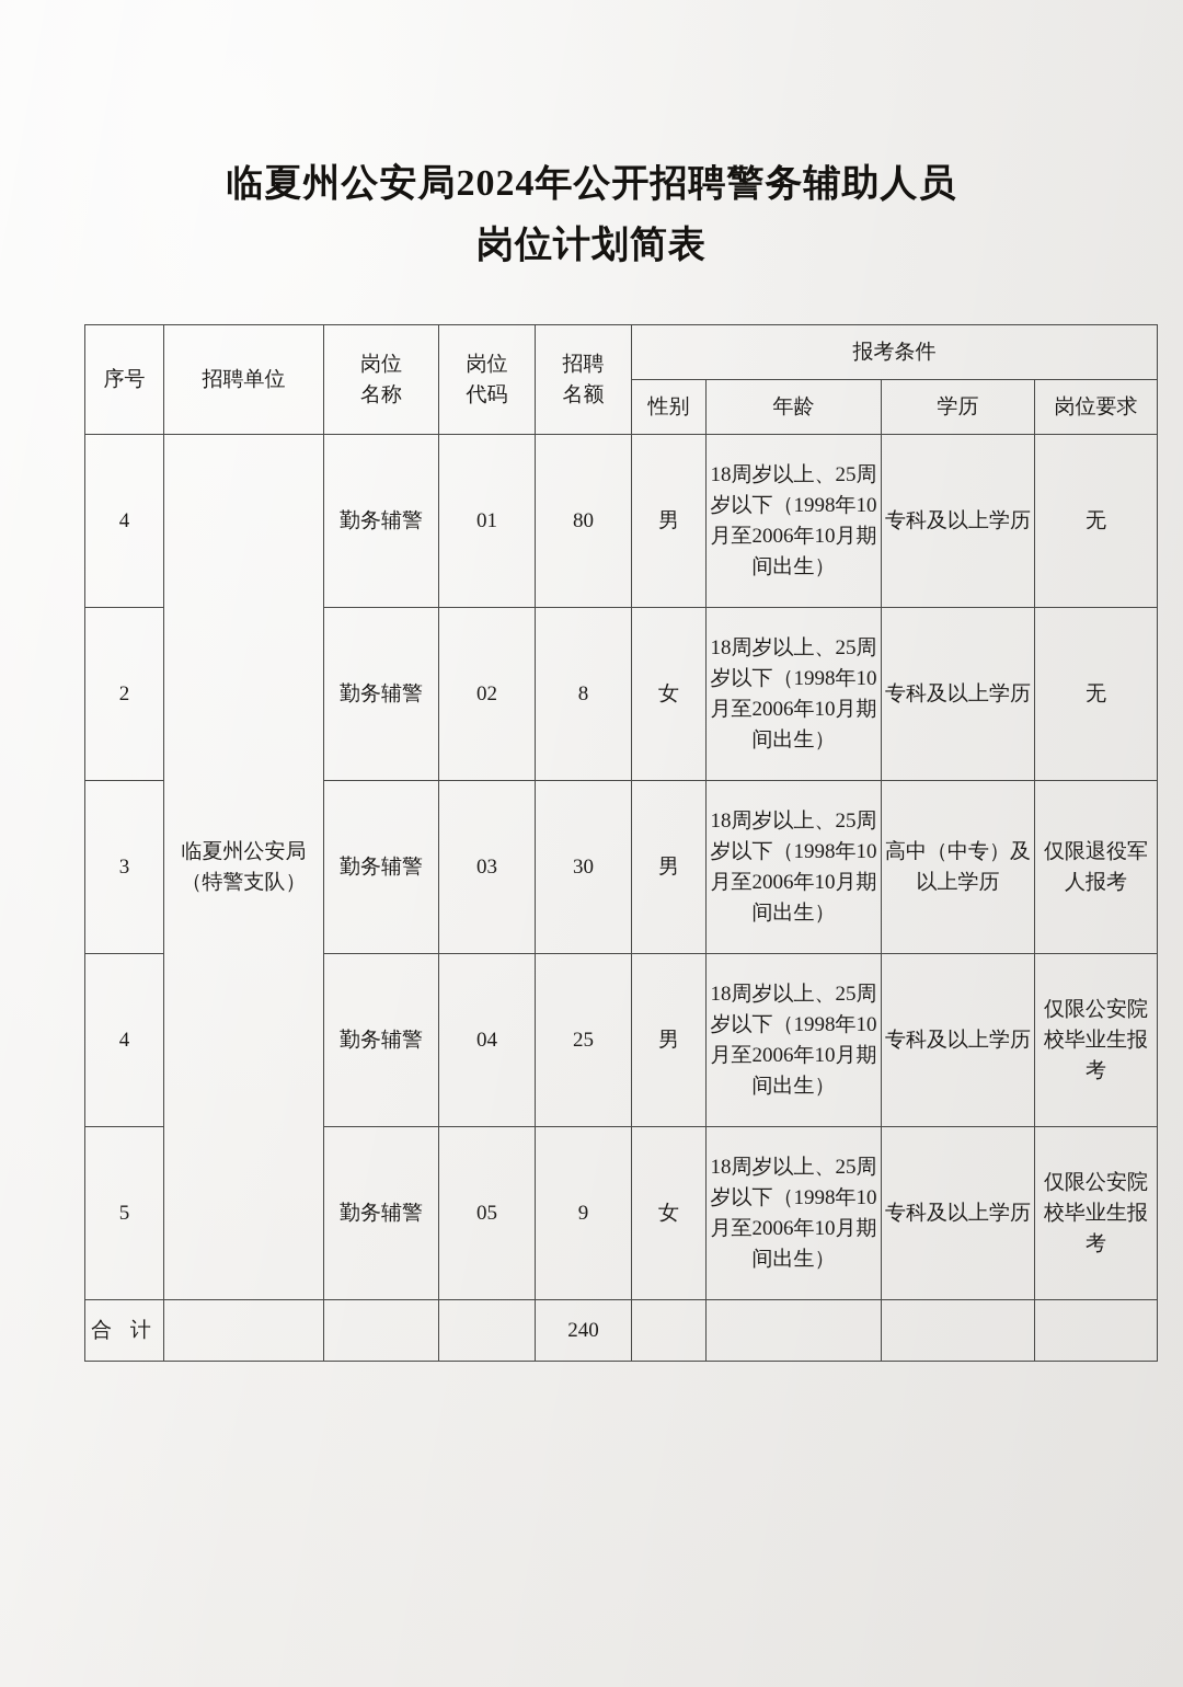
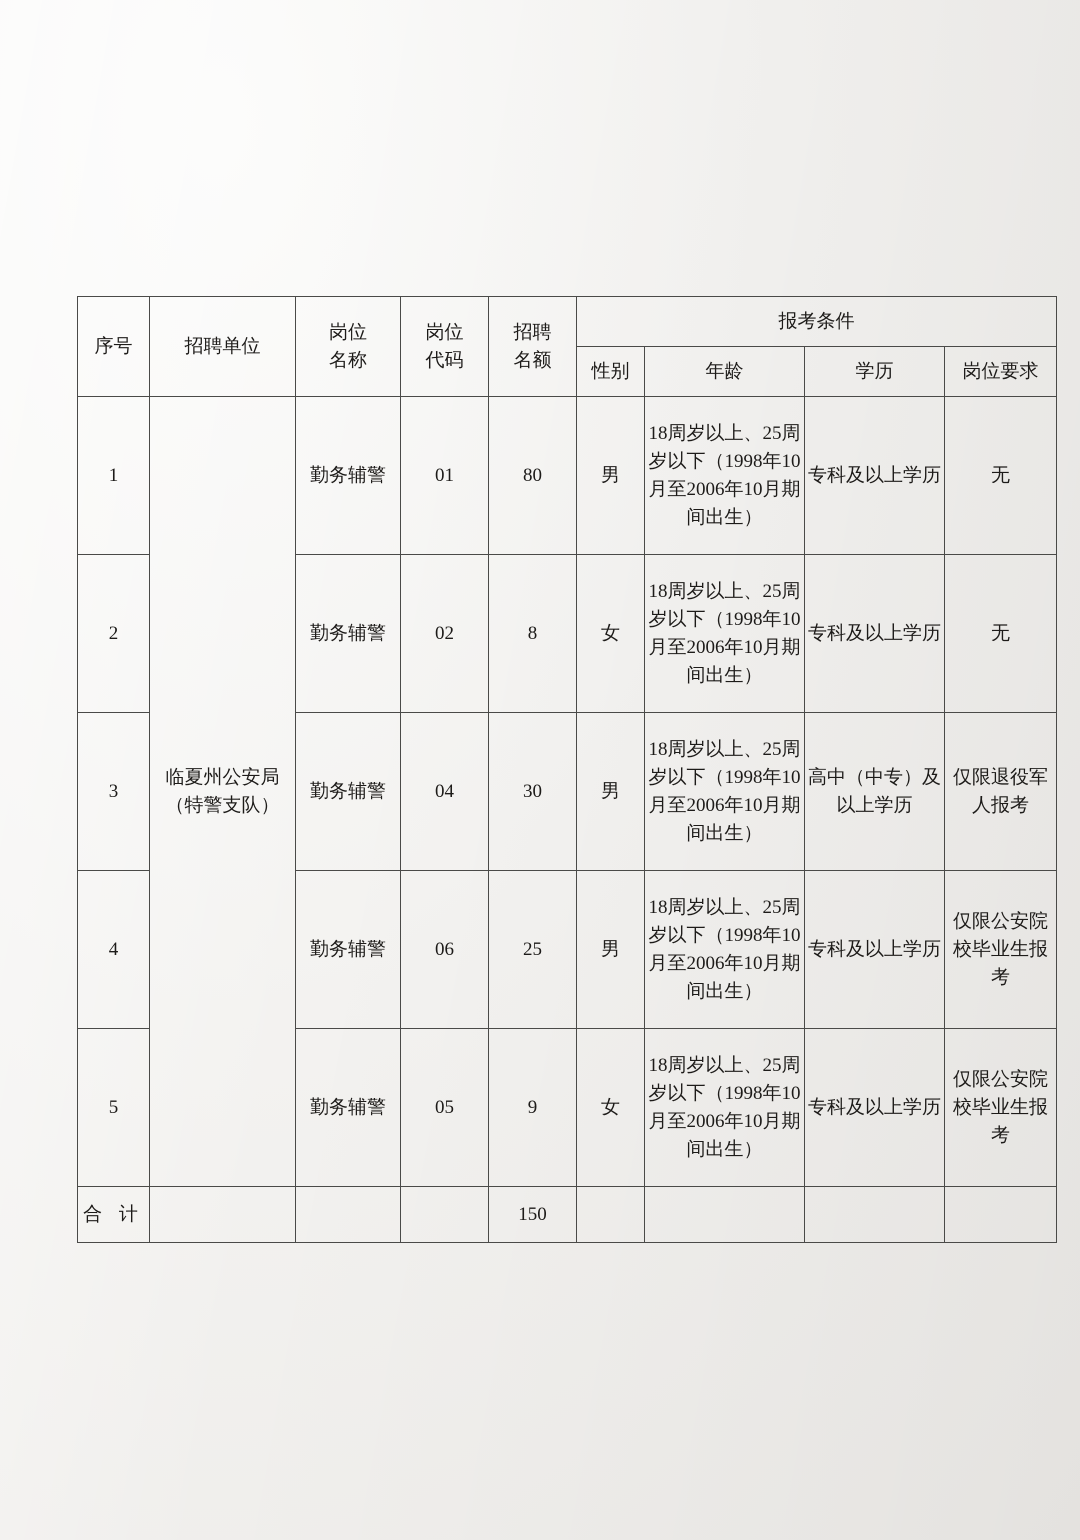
- 临夏州公安局2024年公开招聘警务辅助人员
- 岗位计划简表
  序号	招聘单位	岗位 名称	岗位 代码	招聘 名额	报考条件
  性别	年龄	学历	岗位要求
- 4	临夏州公安局 （特警支队）	勤务辅警	01	80	男	18周岁以上、25周岁以下（1998年10月至2006年10月期间出生）	专科及以上学历	无
+ 1	临夏州公安局 （特警支队）	勤务辅警	01	80	男	18周岁以上、25周岁以下（1998年10月至2006年10月期间出生）	专科及以上学历	无
  2	勤务辅警	02	8	女	18周岁以上、25周岁以下（1998年10月至2006年10月期间出生）	专科及以上学历	无
- 3	勤务辅警	03	30	男	18周岁以上、25周岁以下（1998年10月至2006年10月期间出生）	高中（中专）及以上学历	仅限退役军人报考
+ 3	勤务辅警	04	30	男	18周岁以上、25周岁以下（1998年10月至2006年10月期间出生）	高中（中专）及以上学历	仅限退役军人报考
- 4	勤务辅警	04	25	男	18周岁以上、25周岁以下（1998年10月至2006年10月期间出生）	专科及以上学历	仅限公安院校毕业生报考
+ 4	勤务辅警	06	25	男	18周岁以上、25周岁以下（1998年10月至2006年10月期间出生）	专科及以上学历	仅限公安院校毕业生报考
  5	勤务辅警	05	9	女	18周岁以上、25周岁以下（1998年10月至2006年10月期间出生）	专科及以上学历	仅限公安院校毕业生报考
- 合 计				240
+ 合 计				150
